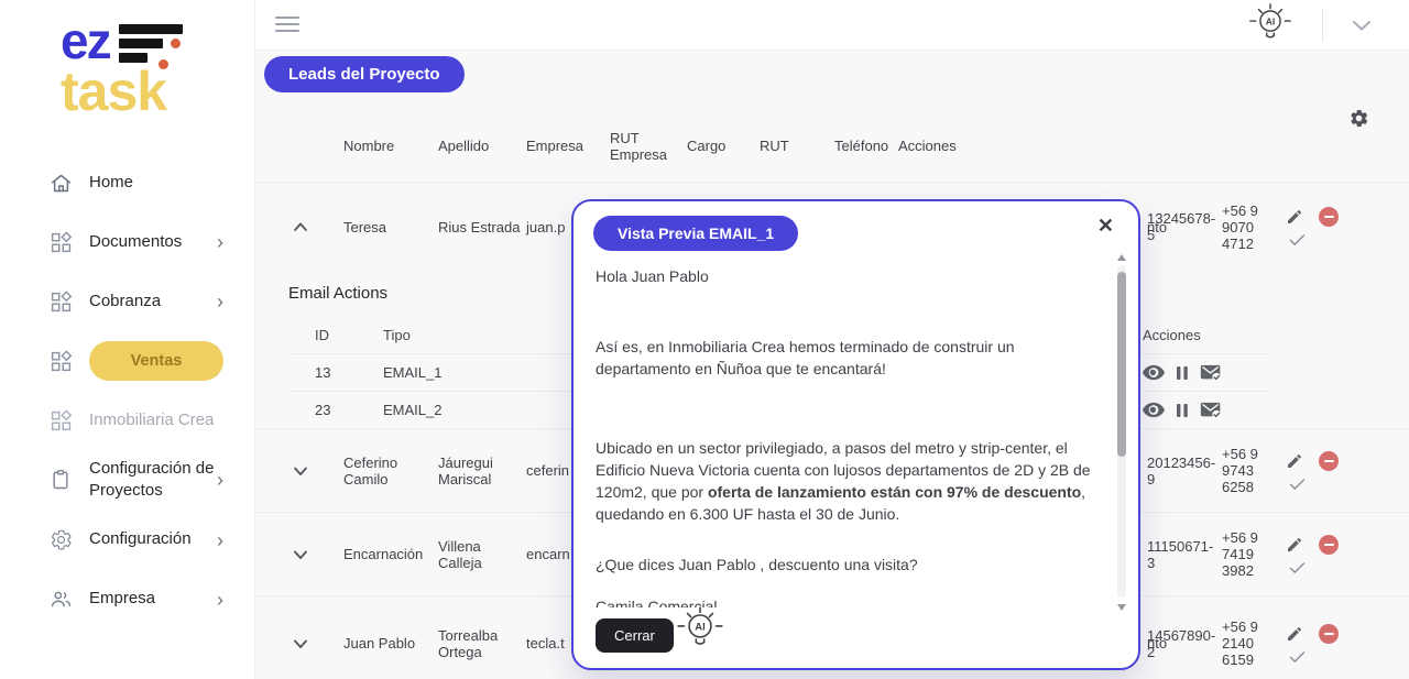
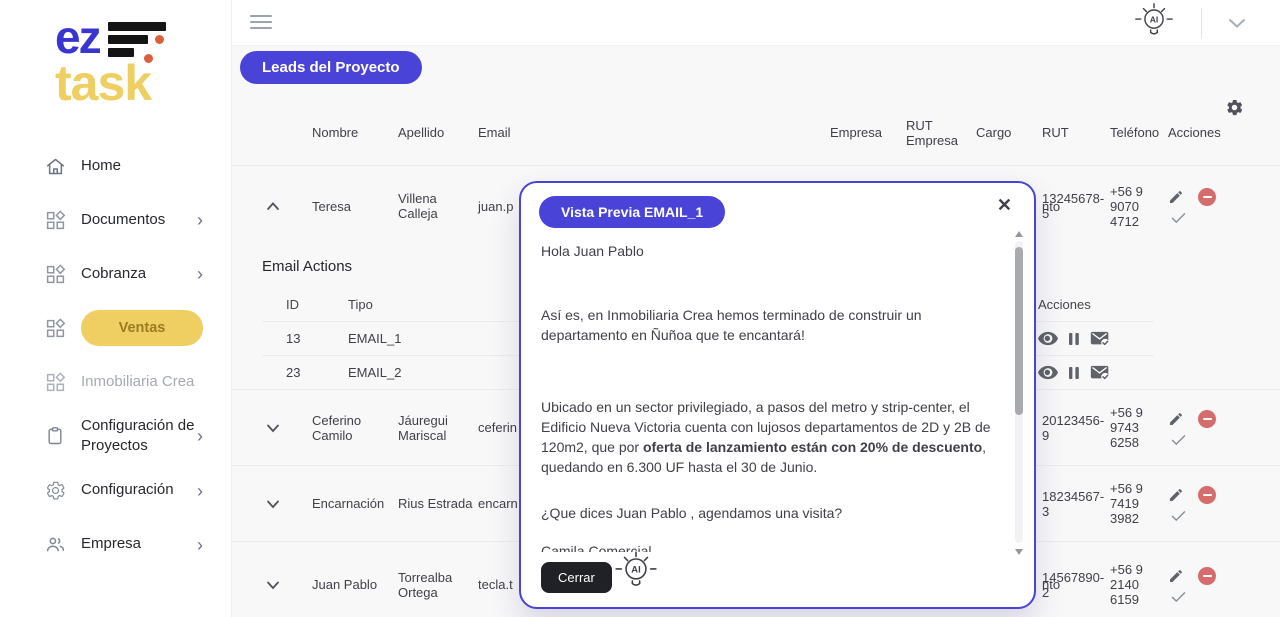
  ez
  task
  Home
  Documentos
  ›
  Cobranza
  ›
  Ventas
  Inmobiliaria Crea
  Configuración de Proyectos
  ›
  Configuración
  ›
  Empresa
  ›
  AI
  Leads del Proyecto
  Nombre
  Apellido
+ Email
  Empresa
  RUT Empresa
  Cargo
  RUT
  Teléfono
  Acciones
  Teresa
- Rius Estrada
+ Villena Calleja
  juan.p
  nto
  13245678-5
  +56 9 9070 4712
  Email Actions
  ID
  Tipo
  Acciones
  13
  EMAIL_1
  23
  EMAIL_2
  Ceferino Camilo
  Jáuregui Mariscal
  ceferin
  20123456-9
  +56 9 9743 6258
  Encarnación
- Villena Calleja
+ Rius Estrada
  encarn
- 11150671-3
+ 18234567-3
  +56 9 7419 3982
  Juan Pablo
  Torrealba Ortega
  tecla.t
  nto
  14567890-2
  +56 9 2140 6159
  Vista Previa EMAIL_1
  ✕
  Hola Juan Pablo
  Así es, en Inmobiliaria Crea hemos terminado de construir un departamento en Ñuñoa que te encantará!
- Ubicado en un sector privilegiado, a pasos del metro y strip-center, el Edificio Nueva Victoria cuenta con lujosos departamentos de 2D y 2B de 120m2, que por oferta de lanzamiento están con 97% de descuento, quedando en 6.300 UF hasta el 30 de Junio.
+ Ubicado en un sector privilegiado, a pasos del metro y strip-center, el Edificio Nueva Victoria cuenta con lujosos departamentos de 2D y 2B de 120m2, que por oferta de lanzamiento están con 20% de descuento, quedando en 6.300 UF hasta el 30 de Junio.
- ¿Que dices Juan Pablo , descuento una visita?
+ ¿Que dices Juan Pablo , agendamos una visita?
  Camila Comercial
  Cerrar
  AI
